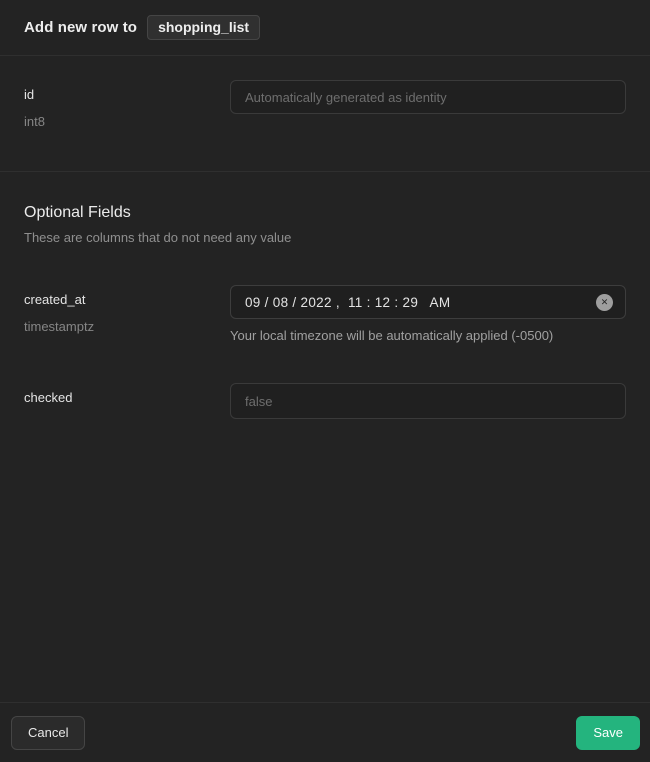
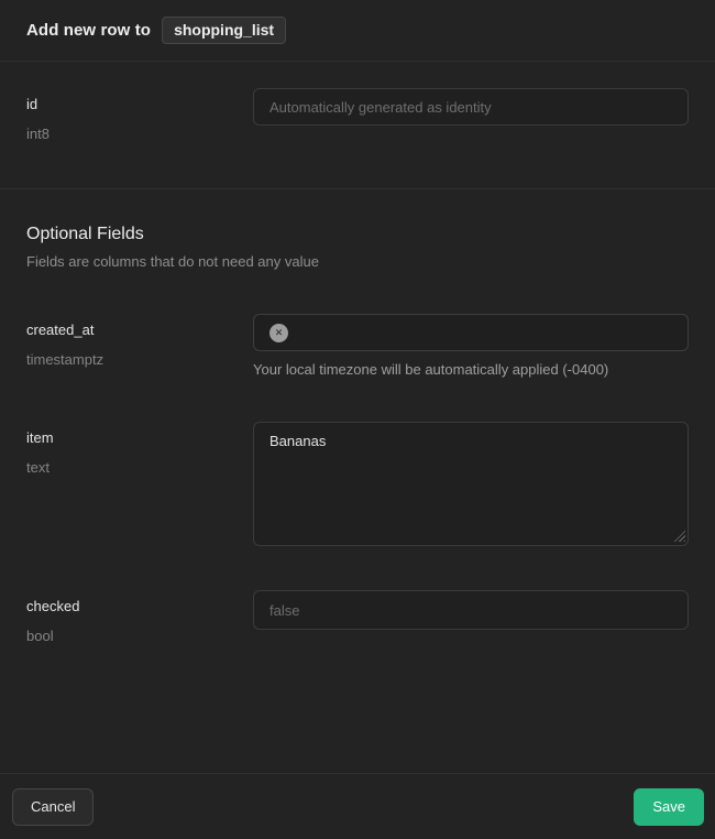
  Add new row to
  shopping_list
  id
  int8
  Automatically generated as identity
  Optional Fields
- These are columns that do not need any value
+ Fields are columns that do not need any value
  created_at
  timestamptz
- 09 / 08 / 2022 , 11 : 12 : 29 AM
  ✕
- Your local timezone will be automatically applied (-0500)
+ Your local timezone will be automatically applied (-0400)
+ item
+ text
+ Bananas
  checked
+ bool
  false
  Cancel
  Save
